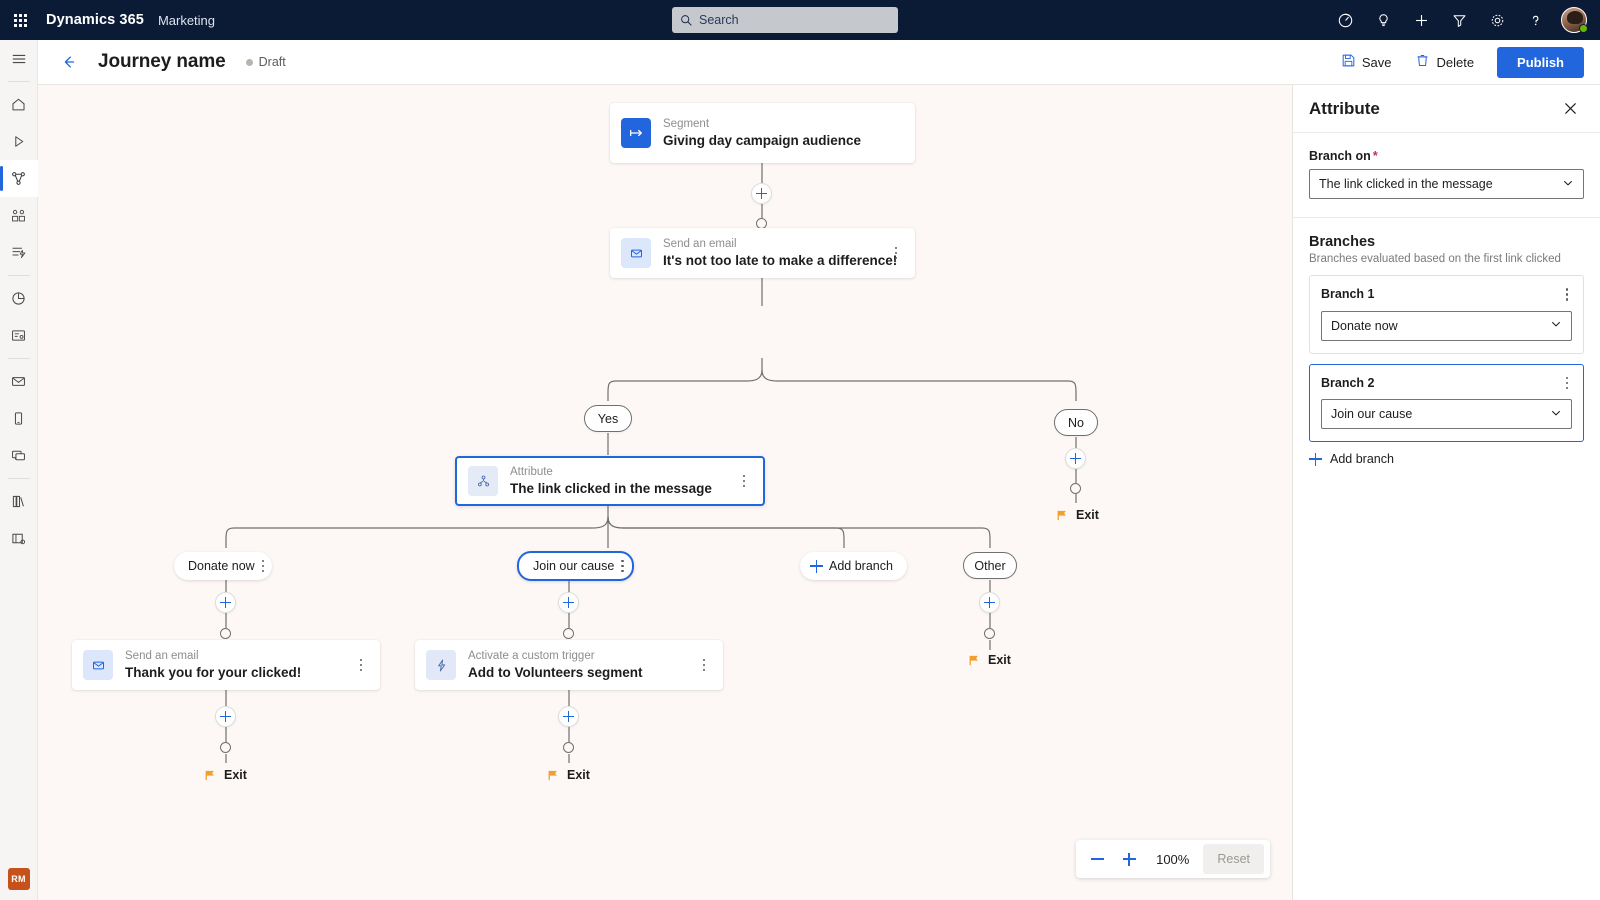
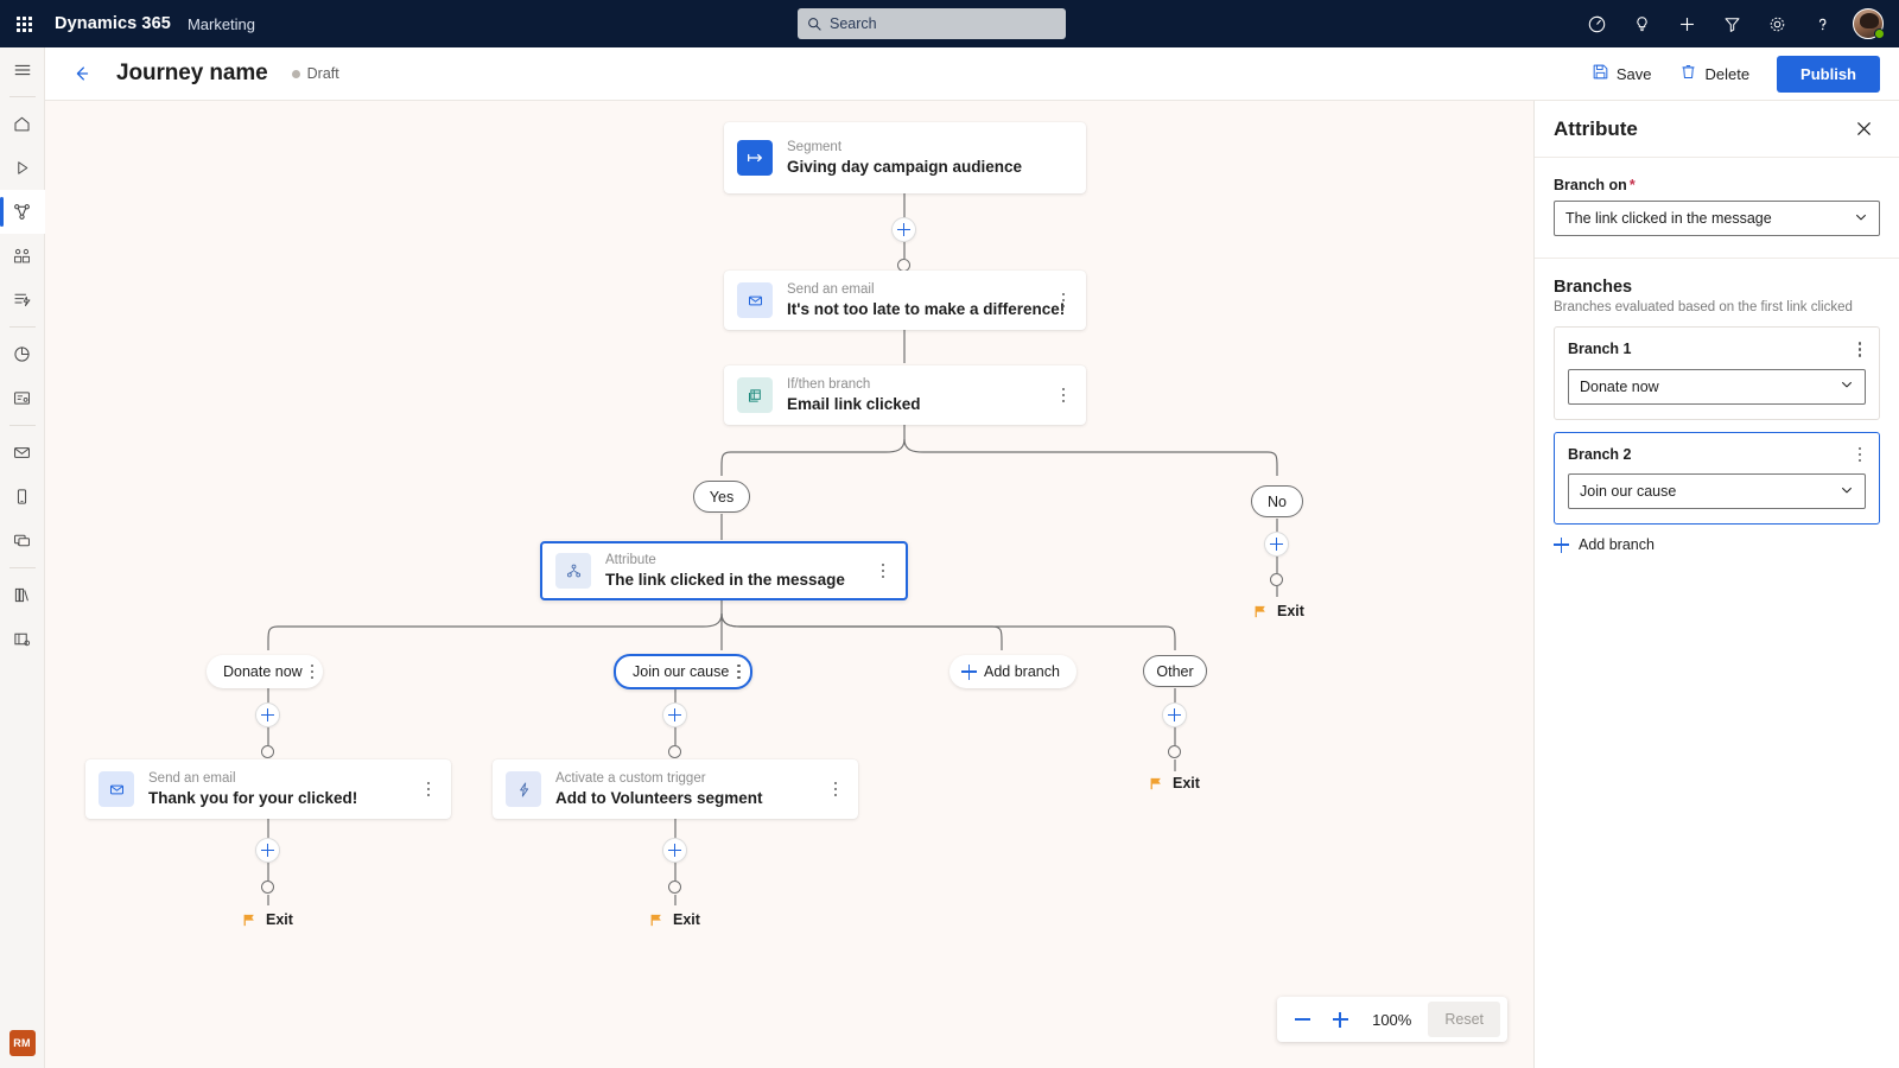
  Dynamics 365
  Marketing
  Search
  RM
  Journey name
  Draft
  Save
  Delete
  Publish
  Segment
  Giving day campaign audience
  Send an email
  It's not too late to make a difference!
+ If/then branch
+ Email link clicked
  Yes
  No
  Exit
  Attribute
  The link clicked in the message
  Donate now
  Join our cause
  Add branch
  Other
  Send an email
  Thank you for your clicked!
  Exit
  Activate a custom trigger
  Add to Volunteers segment
  Exit
  Exit
  100%
  Reset
  Attribute
  Branch on *
  The link clicked in the message
  Branches
  Branches evaluated based on the first link clicked
  Branch 1
  Donate now
  Branch 2
  Join our cause
  Add branch
